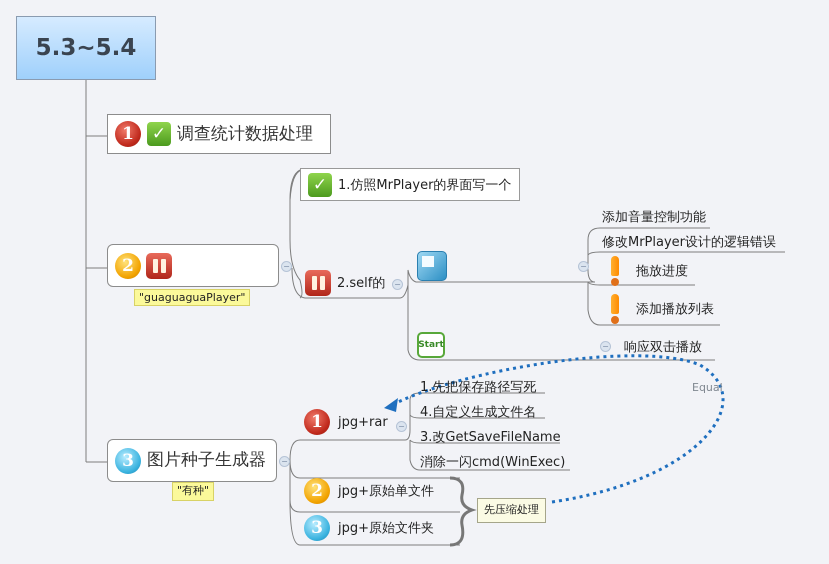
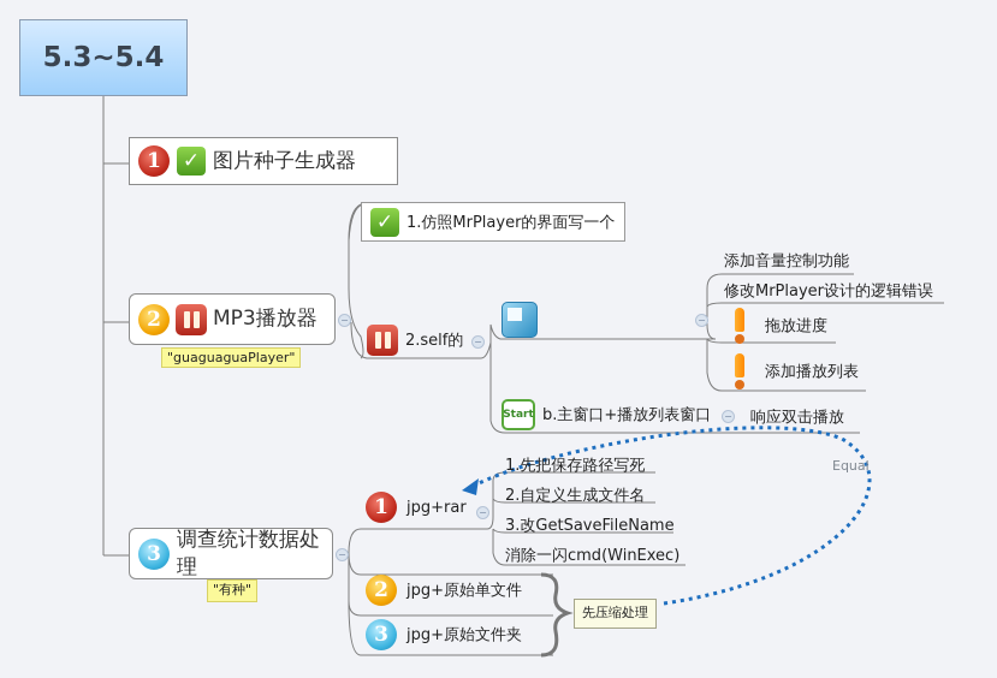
  5.3~5.4
  1
  ✓
- 调查统计数据处理
+ 图片种子生成器
  2
+ MP3播放器
  −
  "guaguaguaPlayer"
  ✓
  1.仿照MrPlayer的界面写一个
  2.self的
  −
  −
  添加音量控制功能
  修改MrPlayer设计的逻辑错误
  拖放进度
  添加播放列表
  Start
+ b.主窗口+播放列表窗口
  −
  响应双击播放
  3
- 图片种子生成器
+ 调查统计数据处理
  −
  "有种"
  1
  jpg+rar
  −
  1.先把保存路径写死
- 4.自定义生成文件名
+ 2.自定义生成文件名
  3.改GetSaveFileName
  消除一闪cmd(WinExec)
  2
  jpg+原始单文件
  3
  jpg+原始文件夹
  先压缩处理
  Equal
